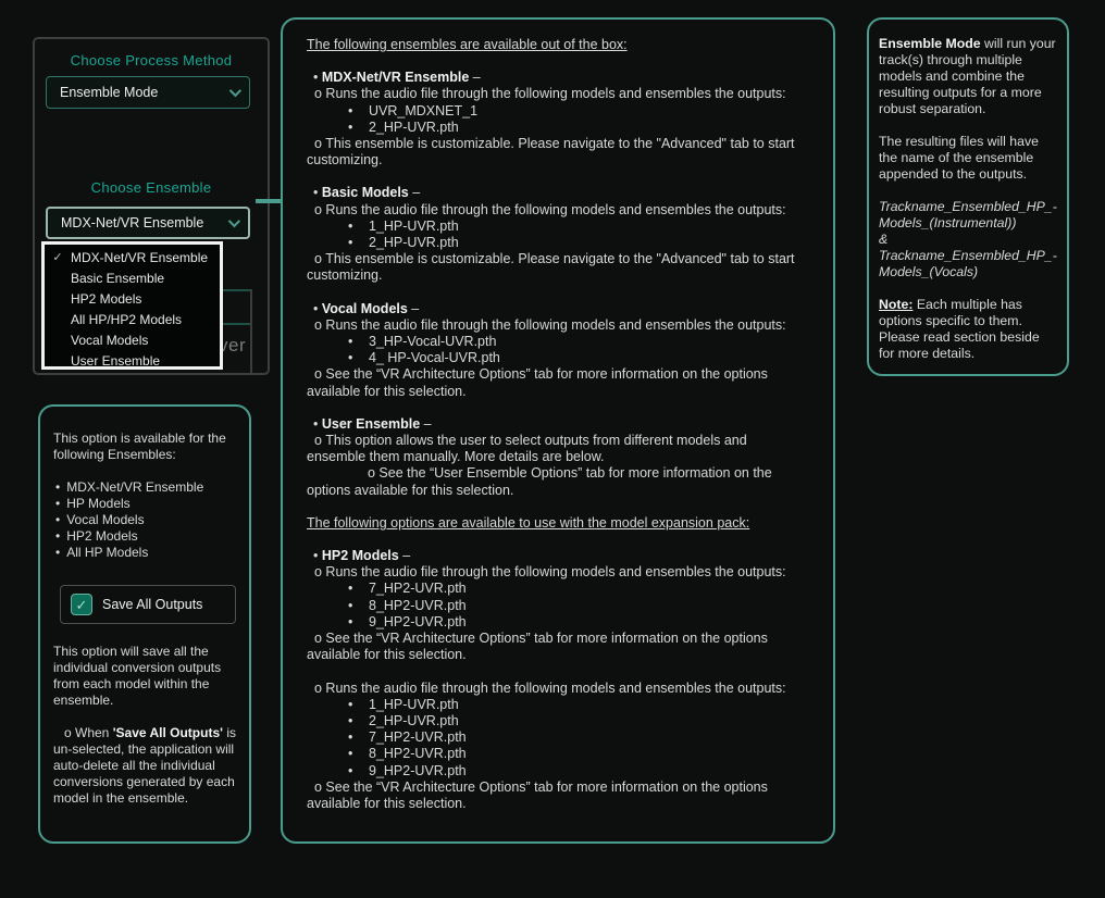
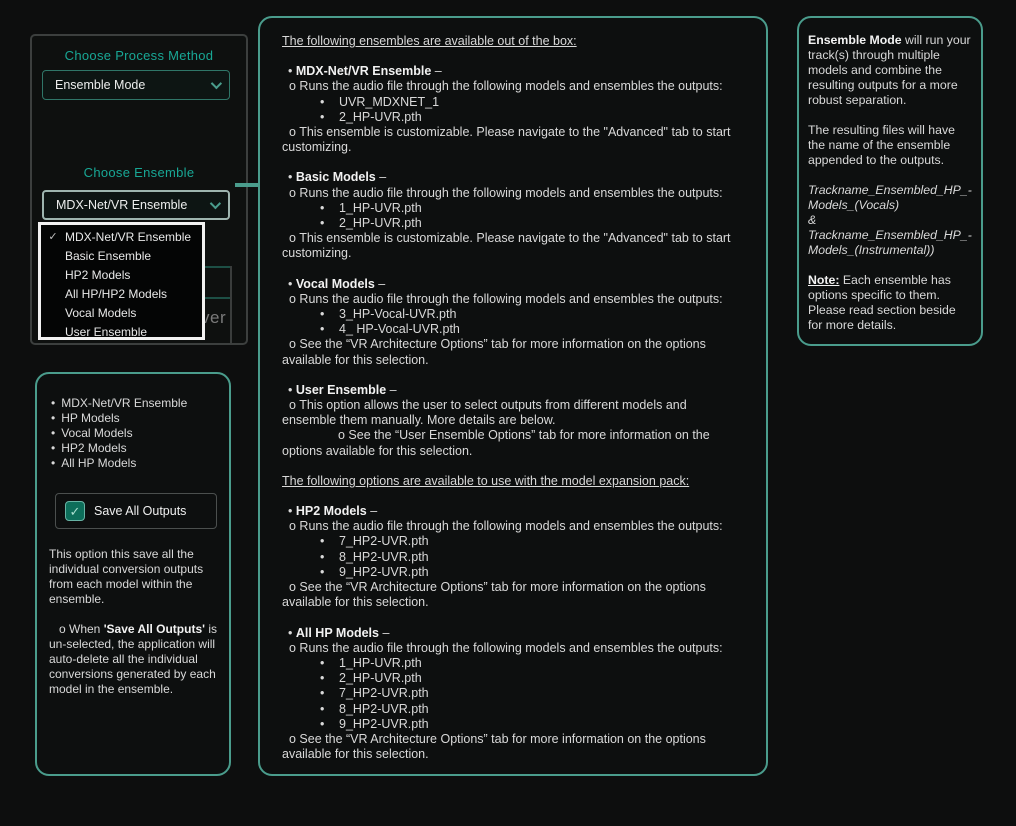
  Choose Process Method
  Ensemble Mode
  Choose Ensemble
  MDX-Net/VR Ensemble
  ver
  ✓
  MDX-Net/VR Ensemble
  Basic Ensemble
  HP2 Models
  All HP/HP2 Models
  Vocal Models
  User Ensemble
- This option is available for the following Ensembles:
  • MDX-Net/VR Ensemble
  • HP Models
  • Vocal Models
  • HP2 Models
  • All HP Models
  ✓
  Save All Outputs
- This option will save all the individual conversion outputs from each model within the ensemble.
+ This option this save all the individual conversion outputs from each model within the ensemble.
  o When 'Save All Outputs' is un-selected, the application will auto-delete all the individual conversions generated by each model in the ensemble.
  The following ensembles are available out of the box:
  • MDX-Net/VR Ensemble –
  o Runs the audio file through the following models and ensembles the outputs:
  • UVR_MDXNET_1
  • 2_HP-UVR.pth
  o This ensemble is customizable. Please navigate to the "Advanced" tab to start customizing.
  • Basic Models –
  o Runs the audio file through the following models and ensembles the outputs:
  • 1_HP-UVR.pth
  • 2_HP-UVR.pth
  o This ensemble is customizable. Please navigate to the "Advanced" tab to start customizing.
  • Vocal Models –
  o Runs the audio file through the following models and ensembles the outputs:
  • 3_HP-Vocal-UVR.pth
  • 4_ HP-Vocal-UVR.pth
  o See the “VR Architecture Options” tab for more information on the options available for this selection.
  • User Ensemble –
  o This option allows the user to select outputs from different models and ensemble them manually. More details are below.
  o See the “User Ensemble Options” tab for more information on the options available for this selection.
  The following options are available to use with the model expansion pack:
  • HP2 Models –
  o Runs the audio file through the following models and ensembles the outputs:
  • 7_HP2-UVR.pth
  • 8_HP2-UVR.pth
  • 9_HP2-UVR.pth
  o See the “VR Architecture Options” tab for more information on the options available for this selection.
+ • All HP Models –
  o Runs the audio file through the following models and ensembles the outputs:
  • 1_HP-UVR.pth
  • 2_HP-UVR.pth
  • 7_HP2-UVR.pth
  • 8_HP2-UVR.pth
  • 9_HP2-UVR.pth
  o See the “VR Architecture Options” tab for more information on the options available for this selection.
  Ensemble Mode will run your track(s) through multiple models and combine the resulting outputs for a more robust separation.
  The resulting files will have the name of the ensemble appended to the outputs.
- Trackname_Ensembled_HP_-Models_(Instrumental))
+ Trackname_Ensembled_HP_-Models_(Vocals)
  &
- Trackname_Ensembled_HP_-Models_(Vocals)
+ Trackname_Ensembled_HP_-Models_(Instrumental))
- Note: Each multiple has options specific to them. Please read section beside for more details.
+ Note: Each ensemble has options specific to them. Please read section beside for more details.
